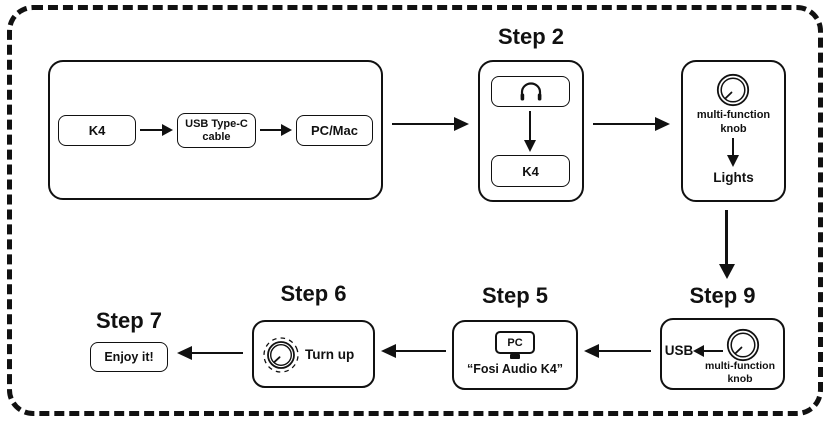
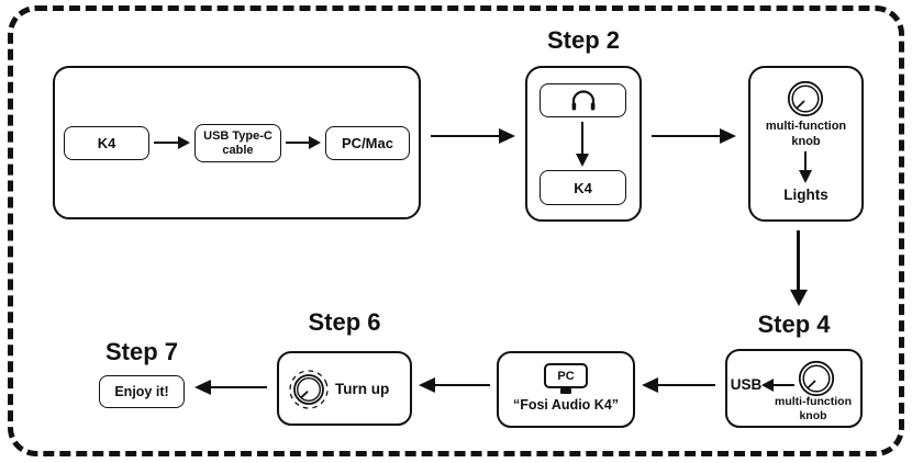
  K4
  USB Type-C cable
  PC/Mac
  Step 2
  K4
  multi-function knob
  Lights
- Step 9
+ Step 4
  USB
  multi-function knob
- Step 5
  PC
  “Fosi Audio K4”
  Step 6
  Turn up
  Step 7
  Enjoy it!
